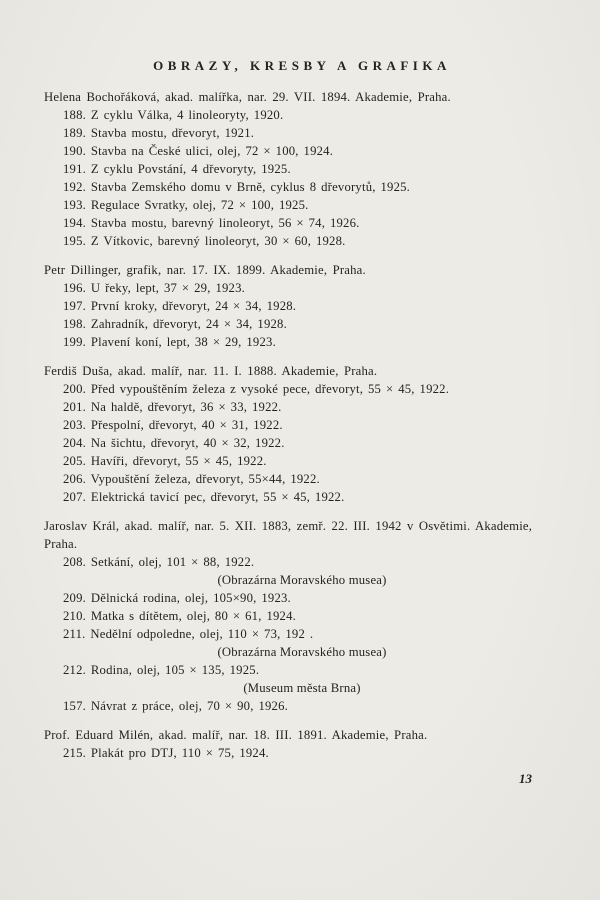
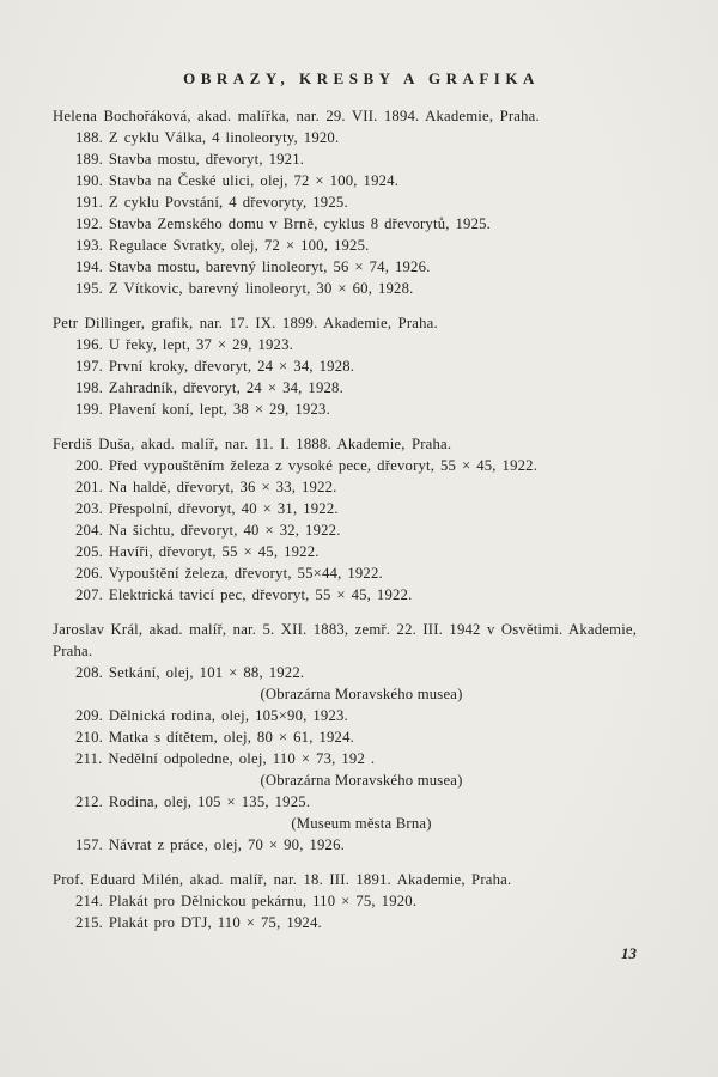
  OBRAZY, KRESBY A GRAFIKA
  Helena Bochořáková, akad. malířka, nar. 29. VII. 1894. Akademie, Praha.
  188. Z cyklu Válka, 4 linoleoryty, 1920.
  189. Stavba mostu, dřevoryt, 1921.
  190. Stavba na České ulici, olej, 72 × 100, 1924.
  191. Z cyklu Povstání, 4 dřevoryty, 1925.
  192. Stavba Zemského domu v Brně, cyklus 8 dřevorytů, 1925.
  193. Regulace Svratky, olej, 72 × 100, 1925.
  194. Stavba mostu, barevný linoleoryt, 56 × 74, 1926.
  195. Z Vítkovic, barevný linoleoryt, 30 × 60, 1928.
  Petr Dillinger, grafik, nar. 17. IX. 1899. Akademie, Praha.
  196. U řeky, lept, 37 × 29, 1923.
  197. První kroky, dřevoryt, 24 × 34, 1928.
  198. Zahradník, dřevoryt, 24 × 34, 1928.
  199. Plavení koní, lept, 38 × 29, 1923.
  Ferdiš Duša, akad. malíř, nar. 11. I. 1888. Akademie, Praha.
  200. Před vypouštěním železa z vysoké pece, dřevoryt, 55 × 45, 1922.
  201. Na haldě, dřevoryt, 36 × 33, 1922.
  203. Přespolní, dřevoryt, 40 × 31, 1922.
  204. Na šichtu, dřevoryt, 40 × 32, 1922.
  205. Havíři, dřevoryt, 55 × 45, 1922.
  206. Vypouštění železa, dřevoryt, 55×44, 1922.
  207. Elektrická tavicí pec, dřevoryt, 55 × 45, 1922.
  Jaroslav Král, akad. malíř, nar. 5. XII. 1883, zemř. 22. III. 1942 v Osvětimi. Akademie, Praha.
  208. Setkání, olej, 101 × 88, 1922.
  (Obrazárna Moravského musea)
  209. Dělnická rodina, olej, 105×90, 1923.
  210. Matka s dítětem, olej, 80 × 61, 1924.
  211. Nedělní odpoledne, olej, 110 × 73, 192 .
  (Obrazárna Moravského musea)
  212. Rodina, olej, 105 × 135, 1925.
  (Museum města Brna)
  157. Návrat z práce, olej, 70 × 90, 1926.
  Prof. Eduard Milén, akad. malíř, nar. 18. III. 1891. Akademie, Praha.
+ 214. Plakát pro Dělnickou pekárnu, 110 × 75, 1920.
  215. Plakát pro DTJ, 110 × 75, 1924.
  13
